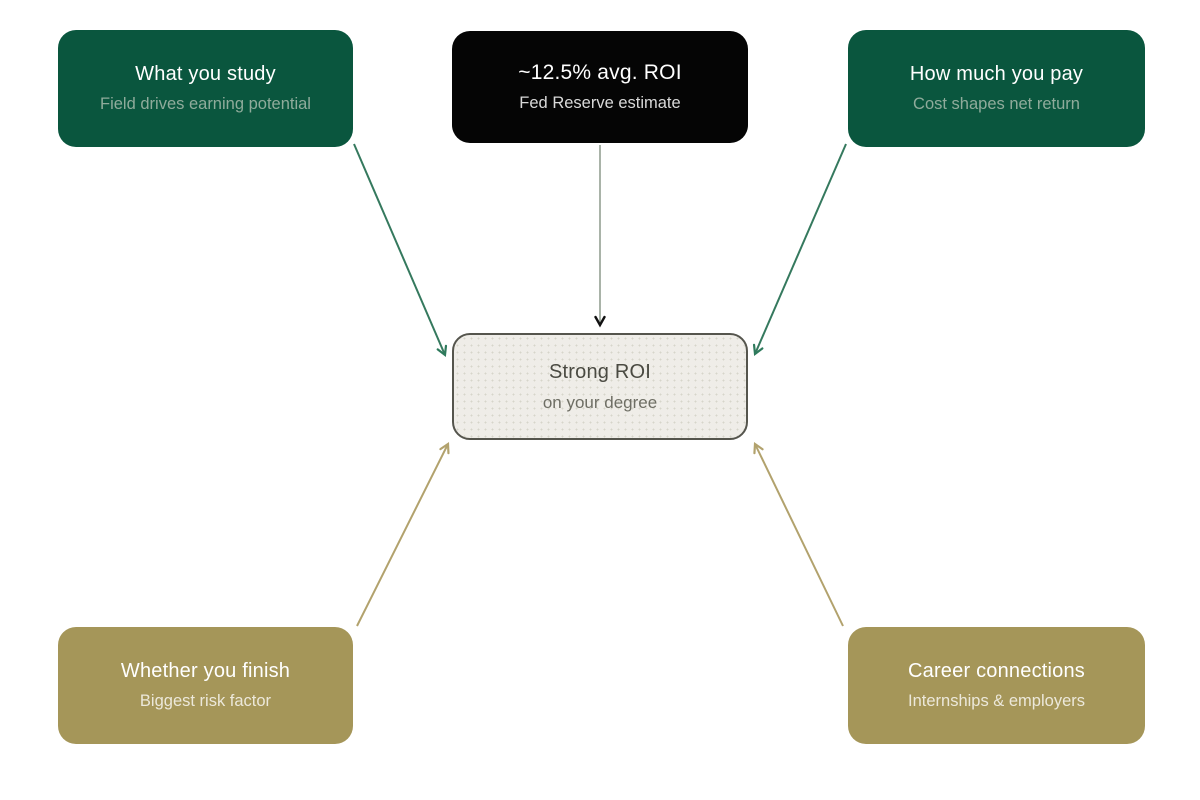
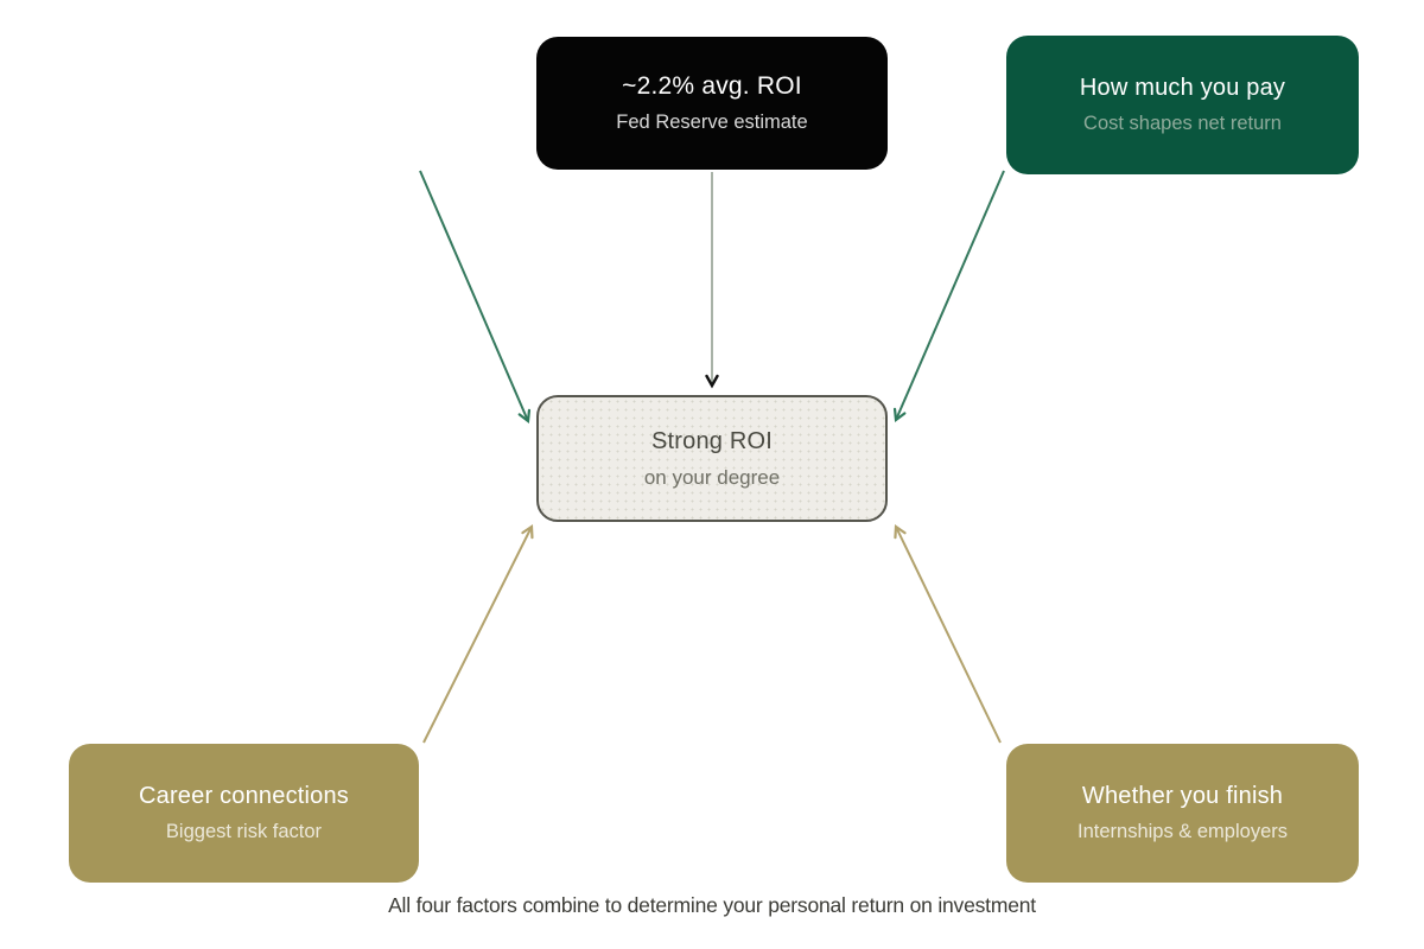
- What you study
- Field drives earning potential
- ~12.5% avg. ROI
+ ~2.2% avg. ROI
  Fed Reserve estimate
  How much you pay
  Cost shapes net return
  Strong ROI
  on your degree
- Whether you finish
+ Career connections
  Biggest risk factor
- Career connections
+ Whether you finish
  Internships & employers
+ All four factors combine to determine your personal return on investment
